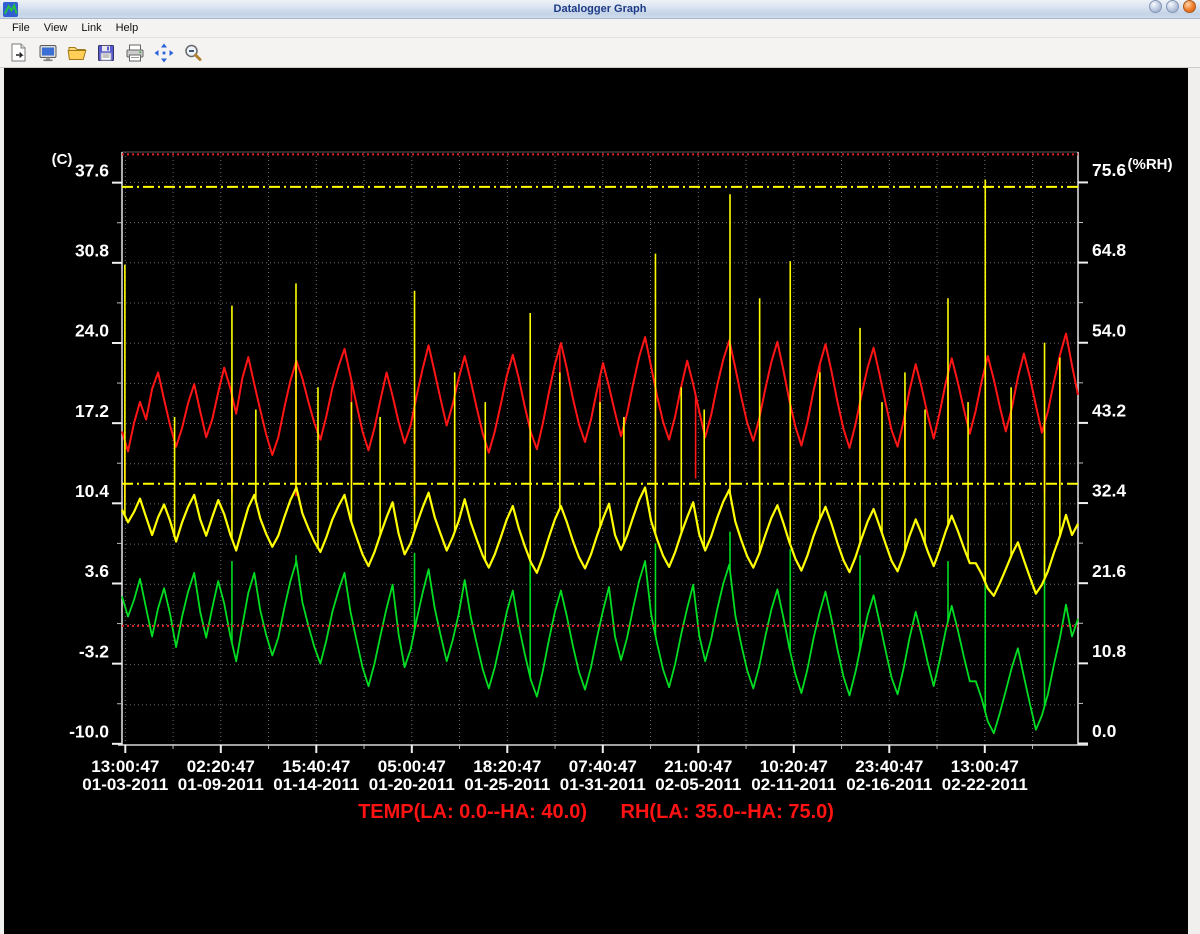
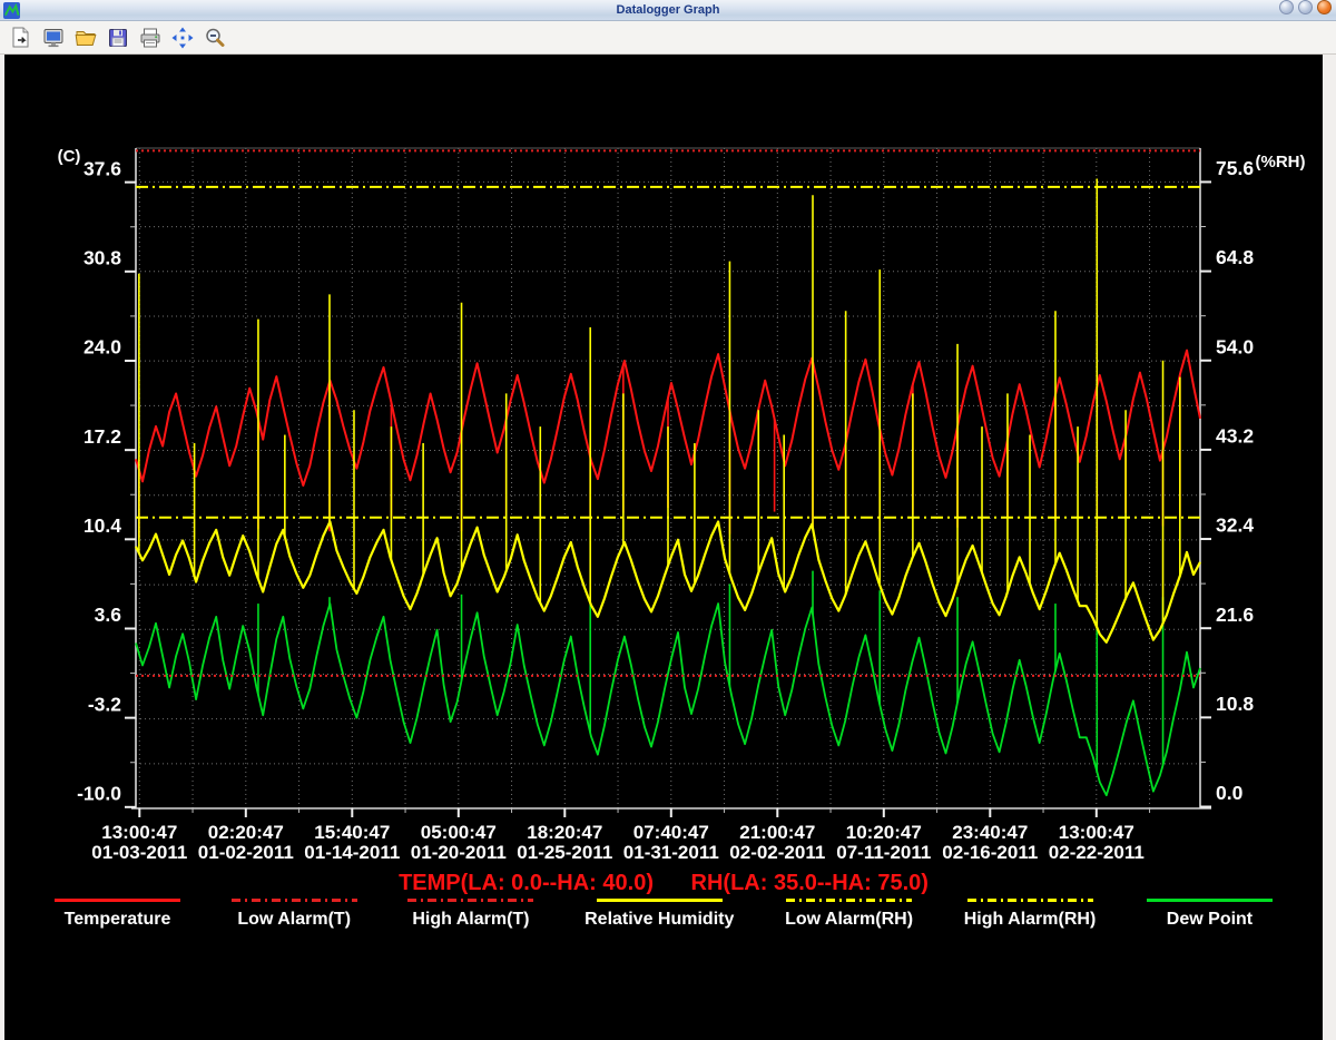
  Datalogger Graph
- File
- View
- Link
- Help
  (C)
  37.6
  30.8
  24.0
  17.2
  10.4
  3.6
  -3.2
  -10.0
  (%RH)
  75.6
  64.8
  54.0
  43.2
  32.4
  21.6
  10.8
  0.0
  13:00:47
  01-03-2011
  02:20:47
- 01-09-2011
+ 01-02-2011
  15:40:47
  01-14-2011
  05:00:47
  01-20-2011
  18:20:47
  01-25-2011
  07:40:47
  01-31-2011
  21:00:47
- 02-05-2011
+ 02-02-2011
  10:20:47
- 02-11-2011
+ 07-11-2011
  23:40:47
  02-16-2011
  13:00:47
  02-22-2011
  TEMP(LA: 0.0--HA: 40.0) RH(LA: 35.0--HA: 75.0)
+ Temperature
+ Low Alarm(T)
+ High Alarm(T)
+ Relative Humidity
+ Low Alarm(RH)
+ High Alarm(RH)
+ Dew Point
